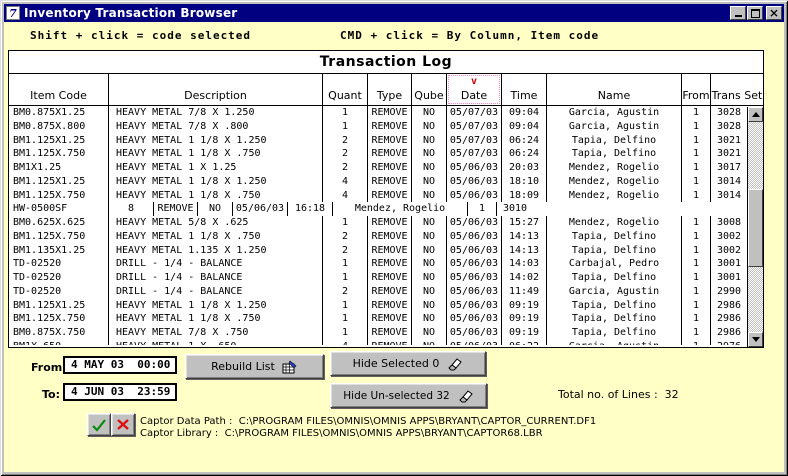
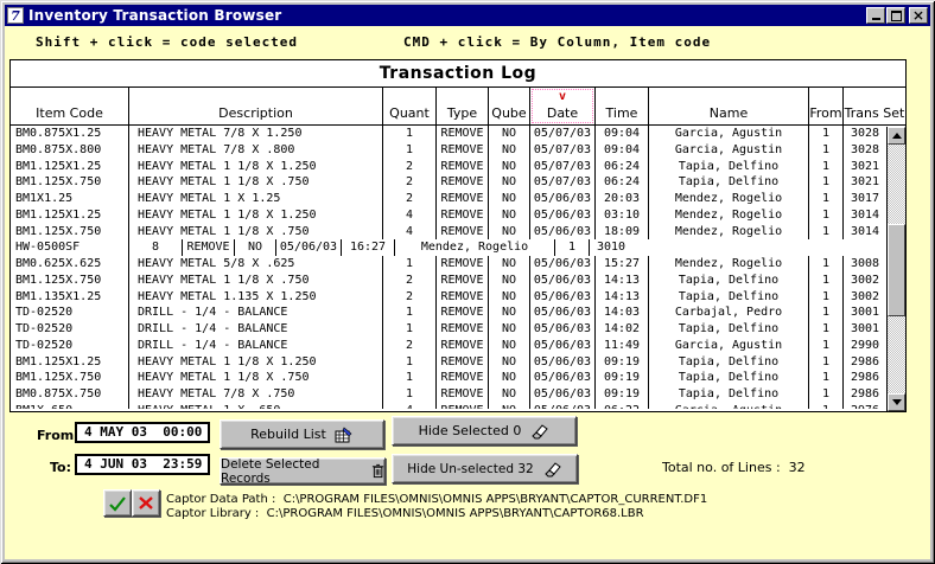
  7
  Inventory Transaction Browser
  Shift + click = code selected
  CMD + click = By Column, Item code
  Transaction Log
  Item Code
  Description
  Quant
  Type
  Qube
  v
  Date
  Time
  Name
  From
  Trans Set
  BM0.875X1.25
  HEAVY METAL 7/8 X 1.250
  1
  REMOVE
  NO
  05/07/03
  09:04
  Garcia, Agustin
  1
  3028
  BM0.875X.800
  HEAVY METAL 7/8 X .800
  1
  REMOVE
  NO
  05/07/03
  09:04
  Garcia, Agustin
  1
  3028
  BM1.125X1.25
  HEAVY METAL 1 1/8 X 1.250
  2
  REMOVE
  NO
  05/07/03
  06:24
  Tapia, Delfino
  1
  3021
  BM1.125X.750
  HEAVY METAL 1 1/8 X .750
  2
  REMOVE
  NO
  05/07/03
  06:24
  Tapia, Delfino
  1
  3021
  BM1X1.25
  HEAVY METAL 1 X 1.25
  2
  REMOVE
  NO
  05/06/03
  20:03
  Mendez, Rogelio
  1
  3017
  BM1.125X1.25
  HEAVY METAL 1 1/8 X 1.250
  4
  REMOVE
  NO
  05/06/03
- 18:10
+ 03:10
  Mendez, Rogelio
  1
  3014
  BM1.125X.750
  HEAVY METAL 1 1/8 X .750
  4
  REMOVE
  NO
  05/06/03
  18:09
  Mendez, Rogelio
  1
  3014
  HW-0500SF
  8
  REMOVE
  NO
  05/06/03
- 16:18
+ 16:27
  Mendez, Rogelio
  1
  3010
  BM0.625X.625
  HEAVY METAL 5/8 X .625
  1
  REMOVE
  NO
  05/06/03
  15:27
  Mendez, Rogelio
  1
  3008
  BM1.125X.750
  HEAVY METAL 1 1/8 X .750
  2
  REMOVE
  NO
  05/06/03
  14:13
  Tapia, Delfino
  1
  3002
  BM1.135X1.25
  HEAVY METAL 1.135 X 1.250
  2
  REMOVE
  NO
  05/06/03
  14:13
  Tapia, Delfino
  1
  3002
  TD-02520
  DRILL - 1/4 - BALANCE
  1
  REMOVE
  NO
  05/06/03
  14:03
  Carbajal, Pedro
  1
  3001
  TD-02520
  DRILL - 1/4 - BALANCE
  1
  REMOVE
  NO
  05/06/03
  14:02
  Tapia, Delfino
  1
  3001
  TD-02520
  DRILL - 1/4 - BALANCE
  2
  REMOVE
  NO
  05/06/03
  11:49
  Garcia, Agustin
  1
  2990
  BM1.125X1.25
  HEAVY METAL 1 1/8 X 1.250
  1
  REMOVE
  NO
  05/06/03
  09:19
  Tapia, Delfino
  1
  2986
  BM1.125X.750
  HEAVY METAL 1 1/8 X .750
  1
  REMOVE
  NO
  05/06/03
  09:19
  Tapia, Delfino
  1
  2986
  BM0.875X.750
  HEAVY METAL 7/8 X .750
  1
  REMOVE
  NO
  05/06/03
  09:19
  Tapia, Delfino
  1
  2986
  From
  4 MAY 03 00:00
  To:
  4 JUN 03 23:59
  Rebuild List
+ Delete Selected Records
  Hide Selected 0
  Hide Un-selected 32
  Total no. of Lines : 32
  Captor Data Path : C:\PROGRAM FILES\OMNIS\OMNIS APPS\BRYANT\CAPTOR_CURRENT.DF1
  Captor Library : C:\PROGRAM FILES\OMNIS\OMNIS APPS\BRYANT\CAPTOR68.LBR
